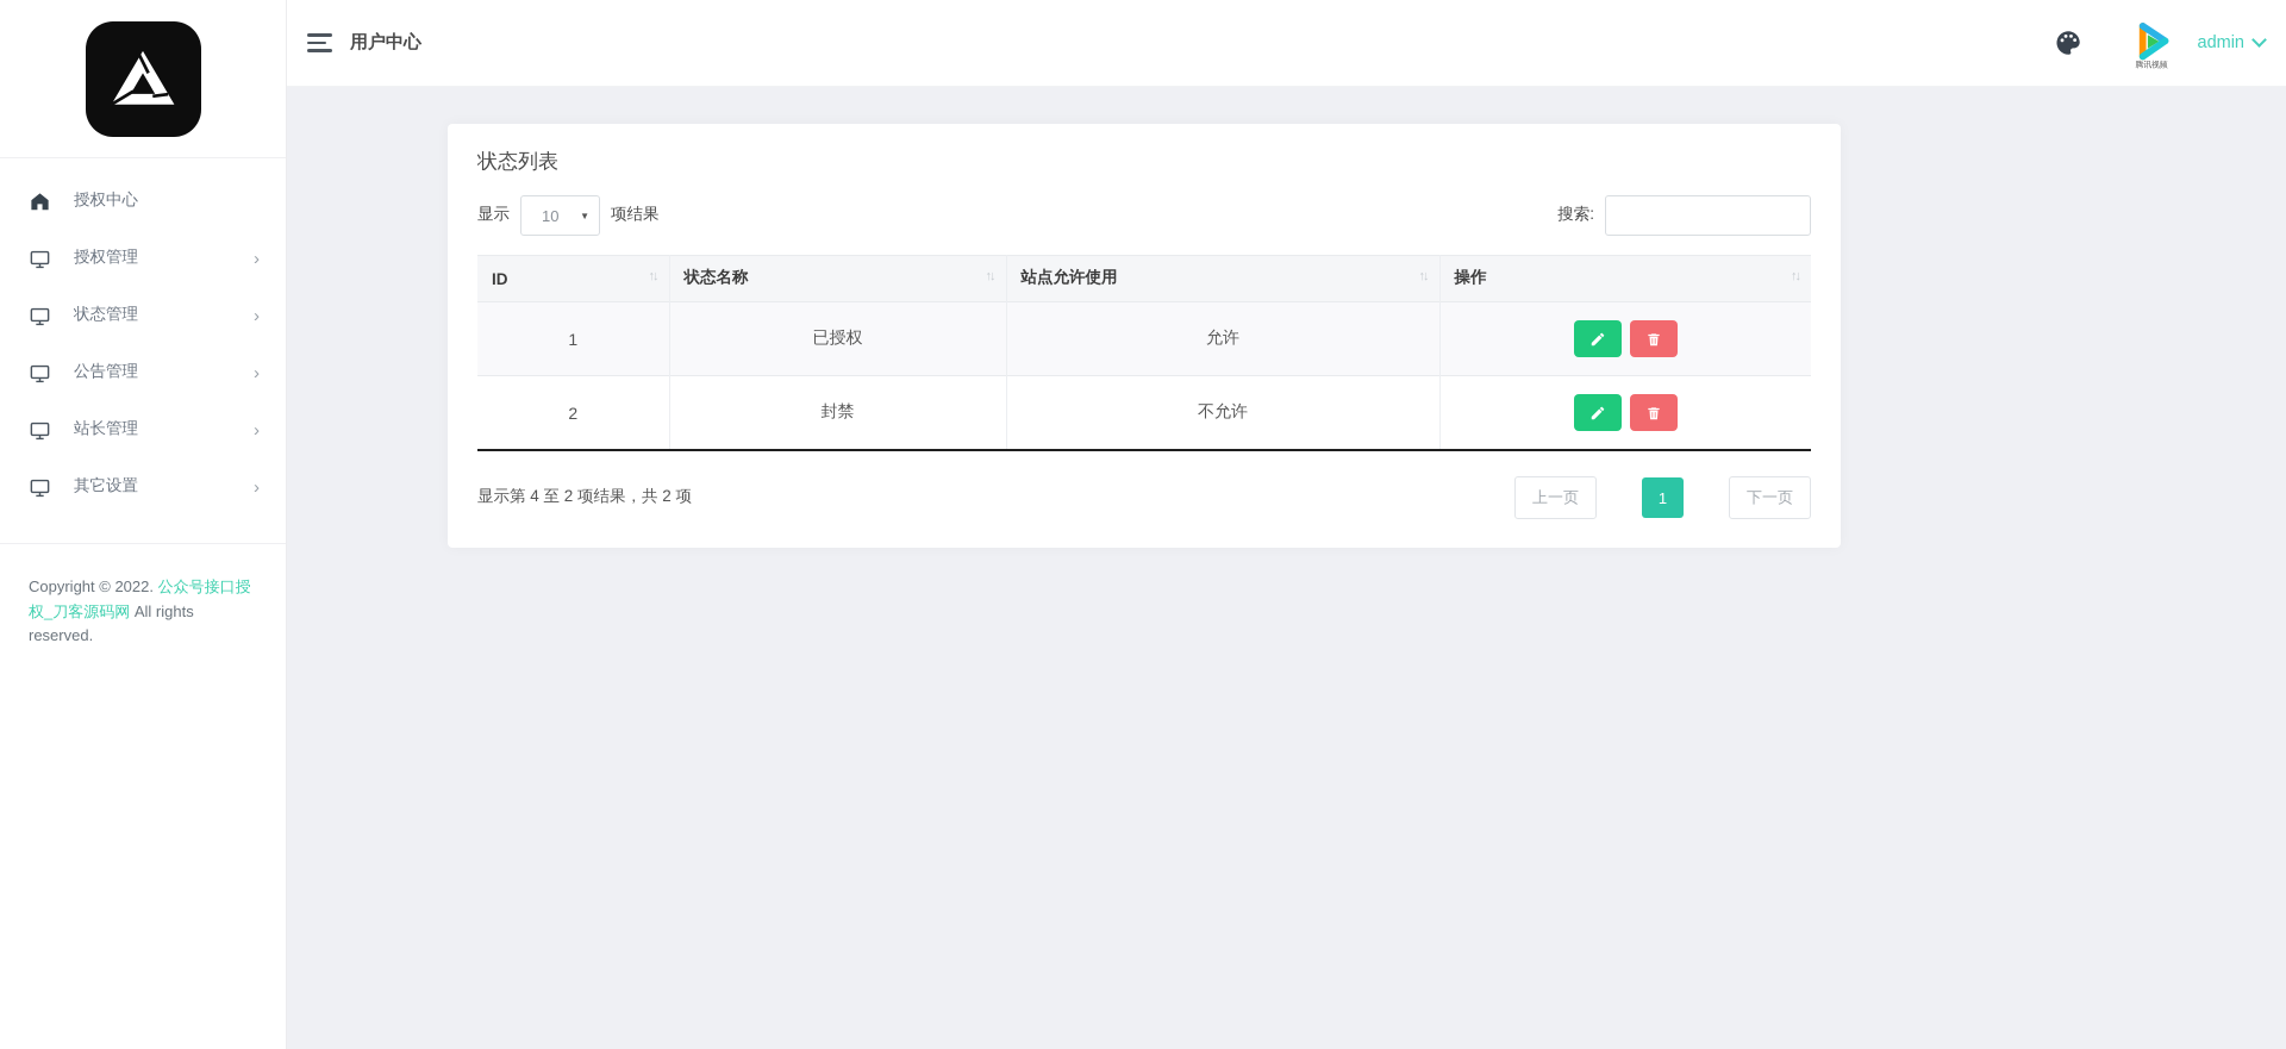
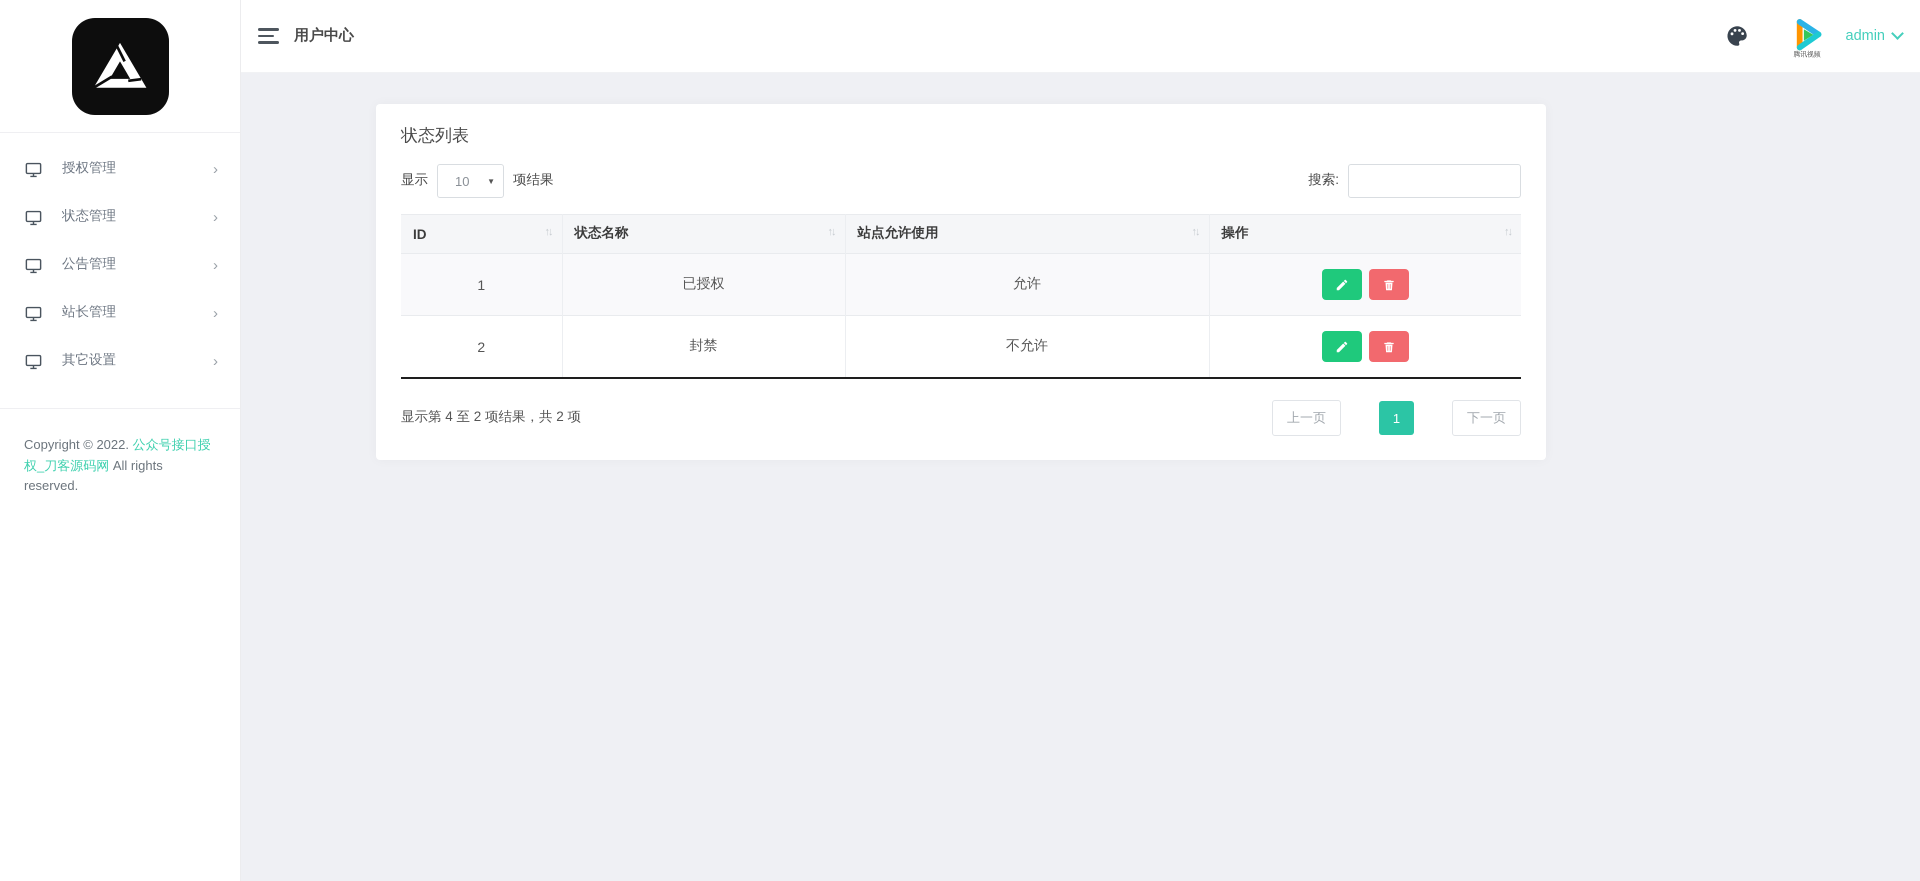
- 授权中心
  授权管理
  ›
  状态管理
  ›
  公告管理
  ›
  站长管理
  ›
  其它设置
  ›
  Copyright © 2022. 公众号接口授权_刀客源码网 All rights reserved.
  用户中心
  admin
  状态列表
  显示
  10
  ▼
  项结果
  搜索:
  ID ↑↓	状态名称 ↑↓	站点允许使用 ↑↓	操作 ↑↓
  1	已授权	允许
  2	封禁	不允许
  显示第 4 至 2 项结果，共 2 项
  上一页
  1
  下一页
